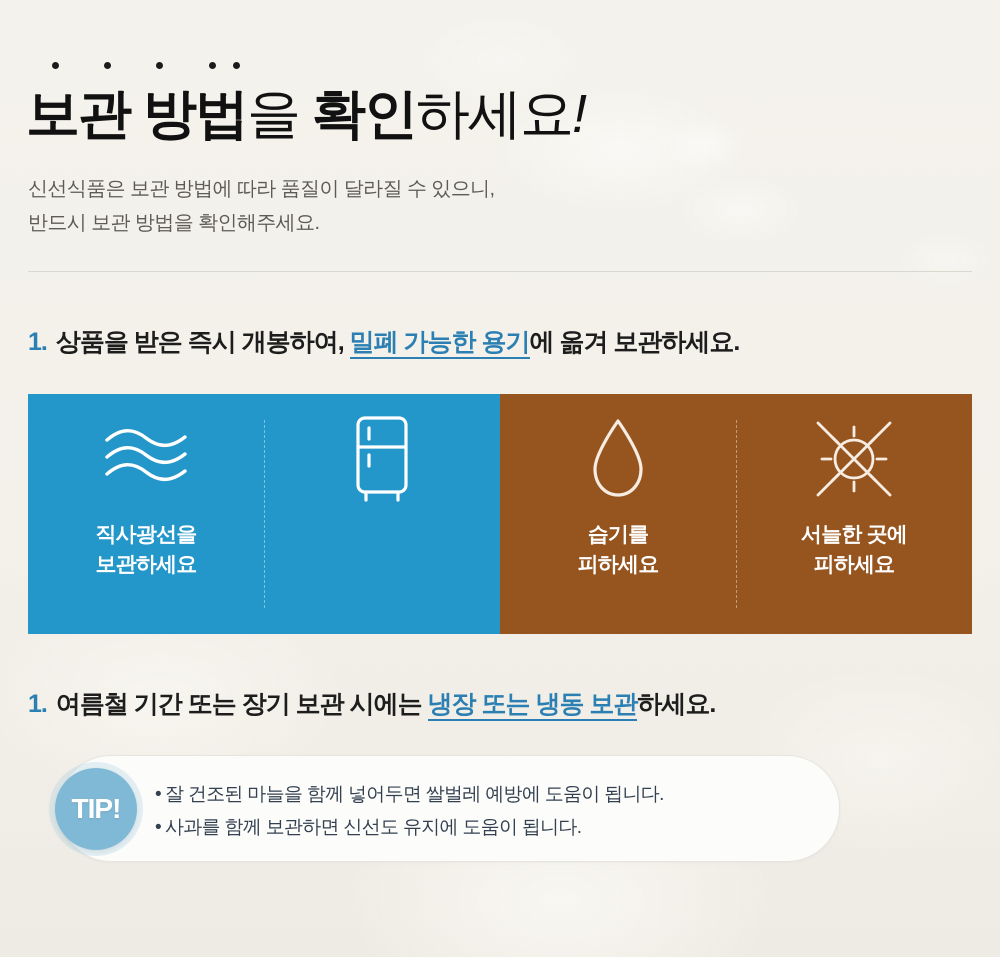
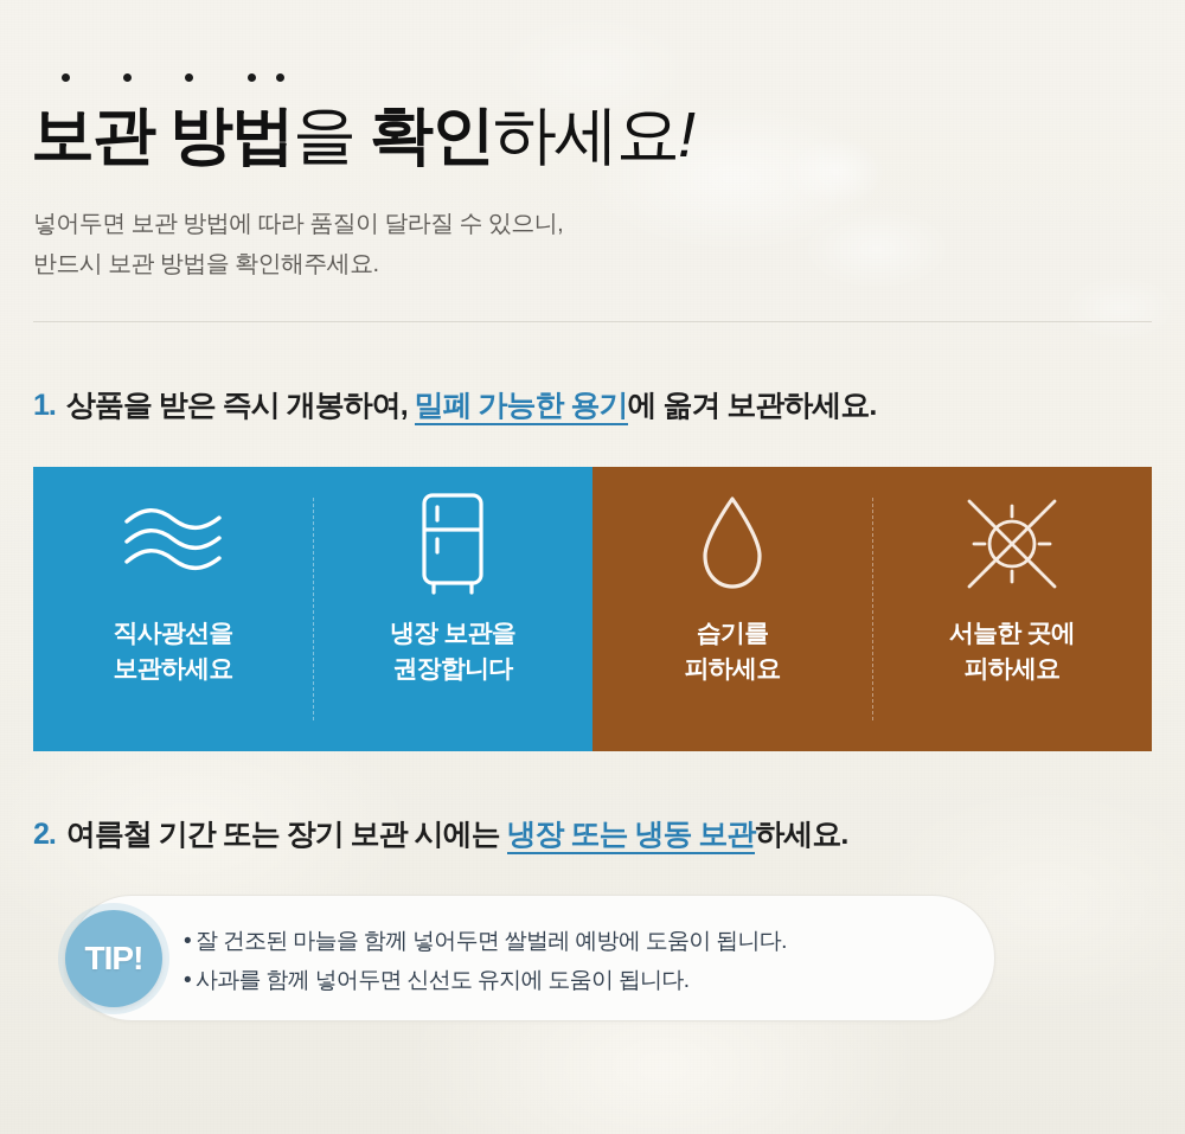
  보관 방법을 확인하세요!
- 신선식품은 보관 방법에 따라 품질이 달라질 수 있으니,
+ 넣어두면 보관 방법에 따라 품질이 달라질 수 있으니,
  반드시 보관 방법을 확인해주세요.
  1. 상품을 받은 즉시 개봉하여, 밀폐 가능한 용기에 옮겨 보관하세요.
  직사광선을
  보관하세요
+ 냉장 보관을
+ 권장합니다
  습기를
  피하세요
  서늘한 곳에
  피하세요
- 1. 여름철 기간 또는 장기 보관 시에는 냉장 또는 냉동 보관하세요.
+ 2. 여름철 기간 또는 장기 보관 시에는 냉장 또는 냉동 보관하세요.
  TIP!
  • 잘 건조된 마늘을 함께 넣어두면 쌀벌레 예방에 도움이 됩니다.
- • 사과를 함께 보관하면 신선도 유지에 도움이 됩니다.
+ • 사과를 함께 넣어두면 신선도 유지에 도움이 됩니다.
